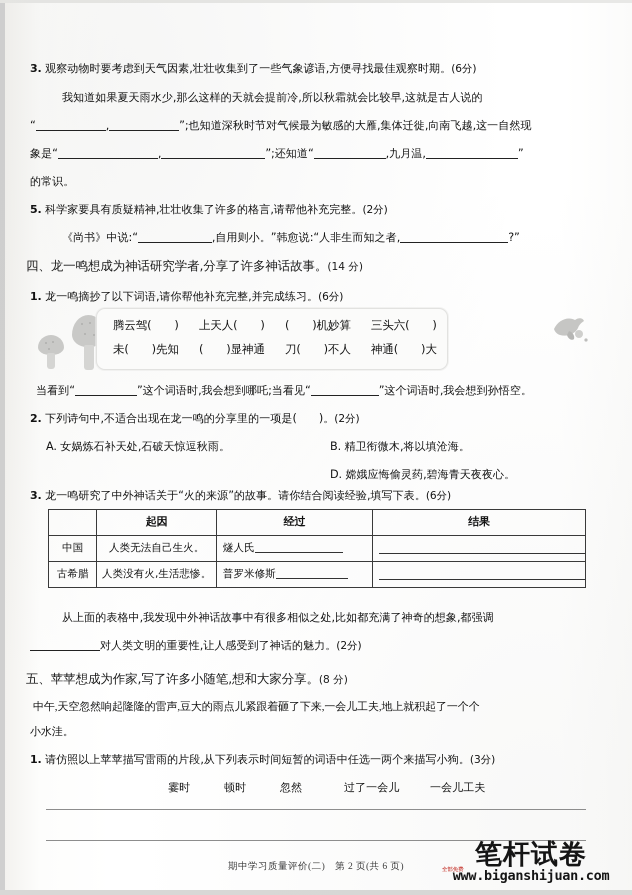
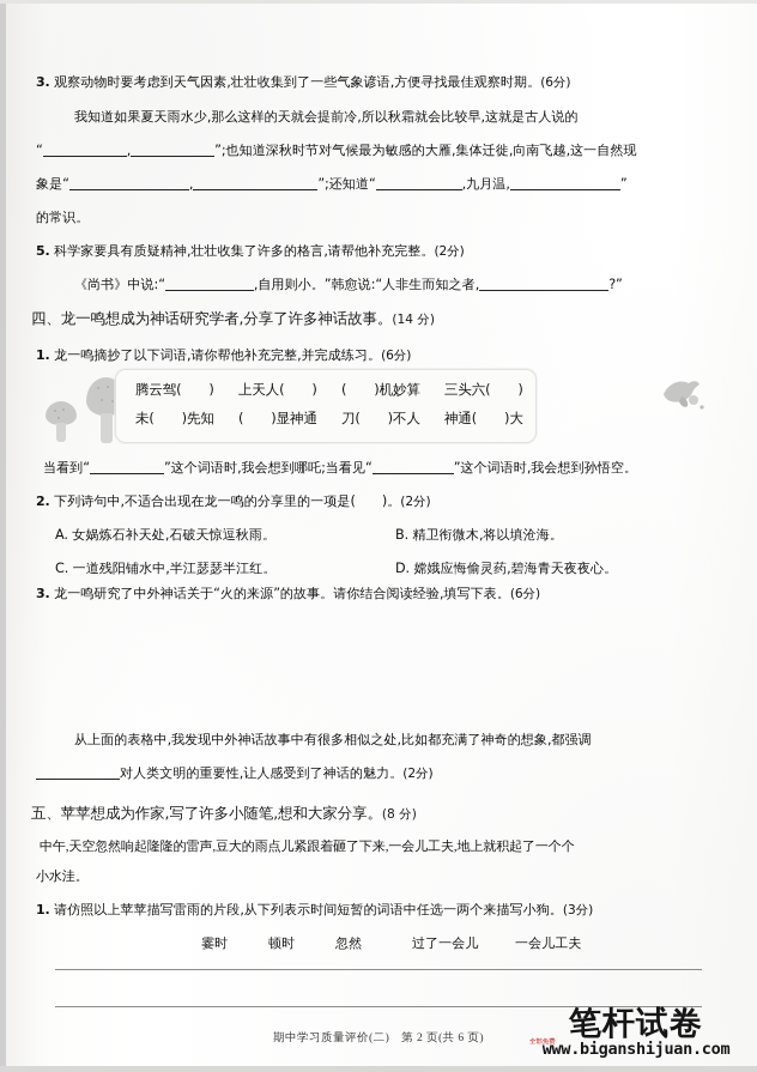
  3. 观察动物时要考虑到天气因素,壮壮收集到了一些气象谚语,方便寻找最佳观察时期。(6分)
  我知道如果夏天雨水少,那么这样的天就会提前冷,所以秋霜就会比较早,这就是古人说的
  “ , ”;也知道深秋时节对气候最为敏感的大雁,集体迁徙,向南飞越,这一自然现
  象是“ , ”;还知道“ ,九月温, ”
  的常识。
  5. 科学家要具有质疑精神,壮壮收集了许多的格言,请帮他补充完整。(2分)
  《尚书》中说:“ ,自用则小。”韩愈说:“人非生而知之者, ?”
  四、龙一鸣想成为神话研究学者,分享了许多神话故事。(14 分)
  1. 龙一鸣摘抄了以下词语,请你帮他补充完整,并完成练习。(6分)
  腾云驾( ) 上天人( ) ( )机妙算 三头六( )
  未( )先知 ( )显神通 刀( )不人 神通( )大
  当看到“ ”这个词语时,我会想到哪吒;当看见“ ”这个词语时,我会想到孙悟空。
  2. 下列诗句中,不适合出现在龙一鸣的分享里的一项是( )。(2分)
  A. 女娲炼石补天处,石破天惊逗秋雨。
  B. 精卫衔微木,将以填沧海。
+ C. 一道残阳铺水中,半江瑟瑟半江红。
  D. 嫦娥应悔偷灵药,碧海青天夜夜心。
  3. 龙一鸣研究了中外神话关于“火的来源”的故事。请你结合阅读经验,填写下表。(6分)
- 	起因	经过	结果
- 中国	人类无法自己生火。	燧人氏
- 古希腊	人类没有火,生活悲惨。	普罗米修斯
  从上面的表格中,我发现中外神话故事中有很多相似之处,比如都充满了神奇的想象,都强调
  对人类文明的重要性,让人感受到了神话的魅力。(2分)
  五、苹苹想成为作家,写了许多小随笔,想和大家分享。(8 分)
  中午,天空忽然响起隆隆的雷声,豆大的雨点儿紧跟着砸了下来,一会儿工夫,地上就积起了一个个
  小水洼。
  1. 请仿照以上苹苹描写雷雨的片段,从下列表示时间短暂的词语中任选一两个来描写小狗。(3分)
  霎时 顿时 忽然 过了一会儿 一会儿工夫
  期中学习质量评价(二) 第 2 页(共 6 页)
  笔杆试卷
  www.biganshijuan.com
